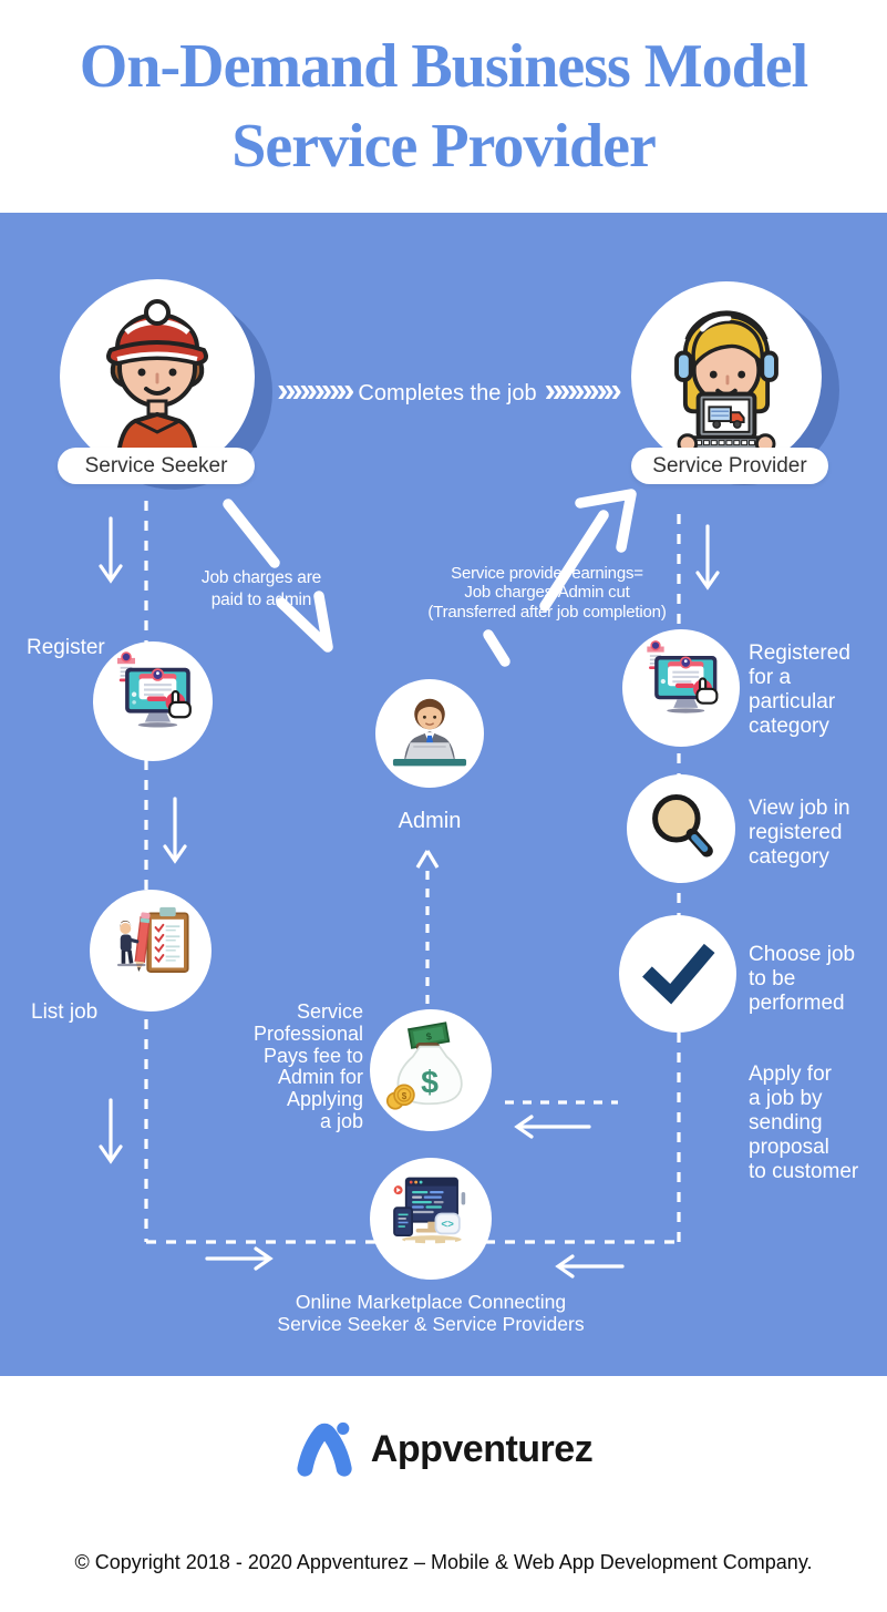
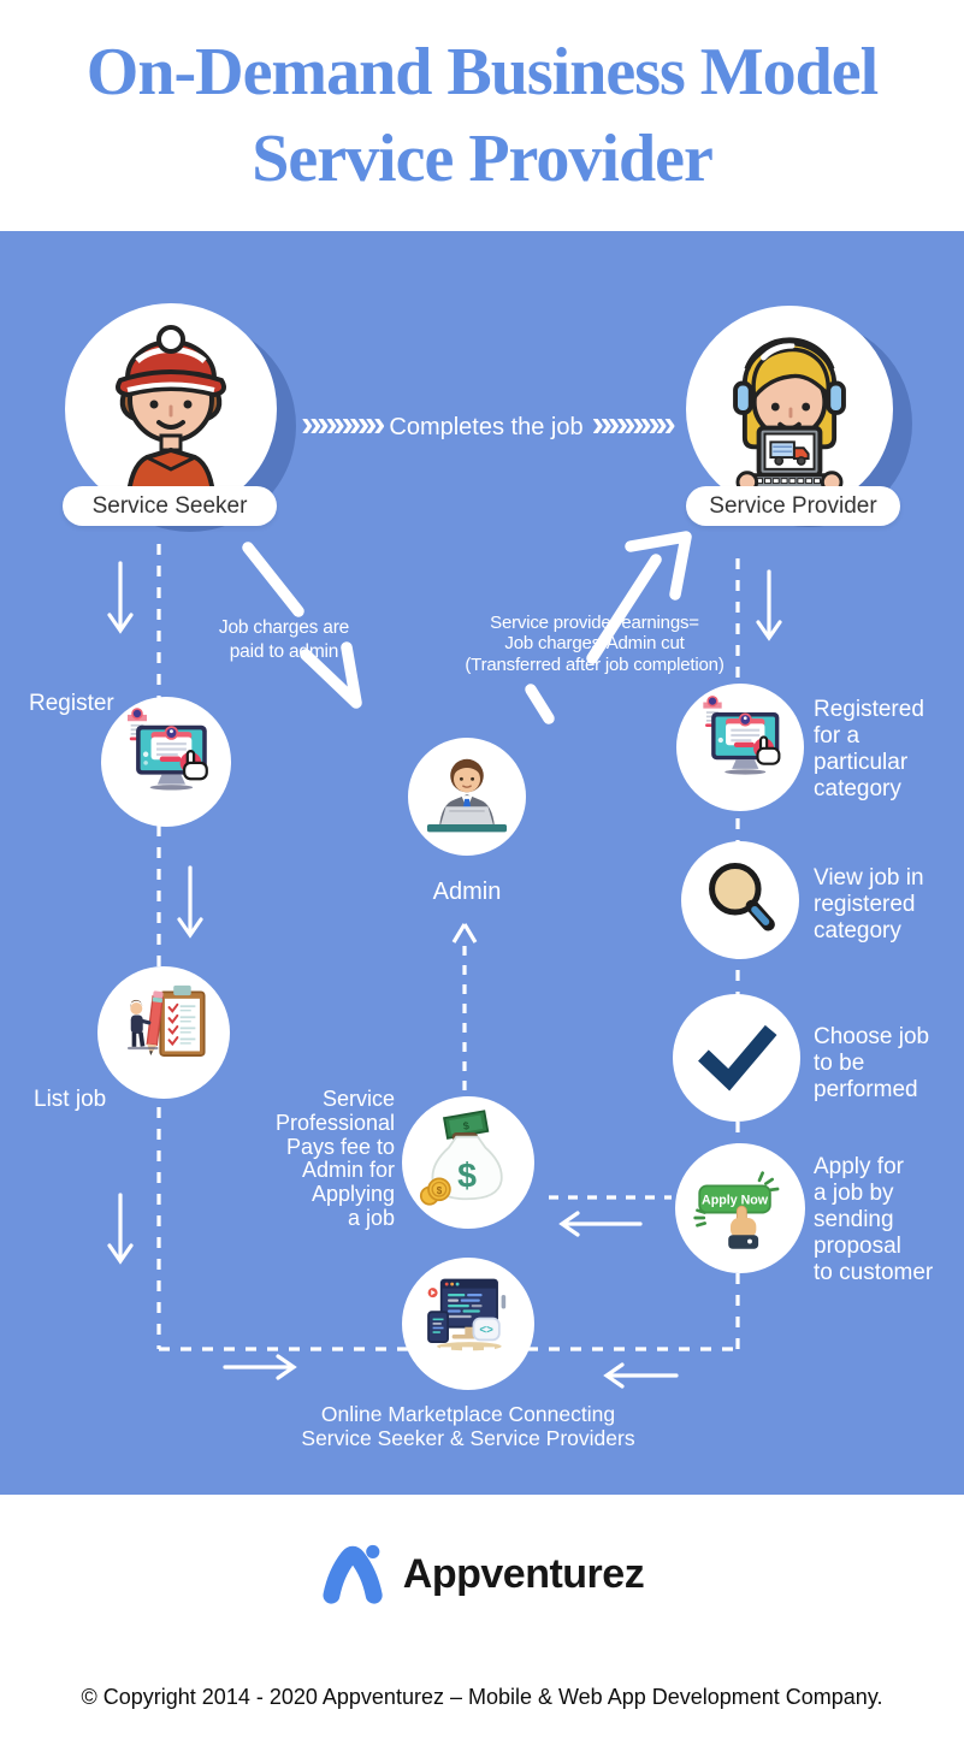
  On-Demand Business Model
  Service Provider
  Service Seeker
  Service Provider
  »»»»»
  Completes the job
  »»»»»
  $
  $
  <>
+ Apply Now
  Register
  List job
  Admin
  Job charges are
  paid to admin
  Service provider earnings=
  Job charges-Admin cut
  (Transferred after job completion)
  Service
  Professional
  Pays fee to
  Admin for
  Applying
  a job
  Online Marketplace Connecting
  Service Seeker & Service Providers
  Registered
  for a
  particular
  category
  View job in
  registered
  category
  Choose job
  to be
  performed
  Apply for
  a job by
  sending
  proposal
  to customer
  Appventurez
- © Copyright 2018 - 2020 Appventurez – Mobile & Web App Development Company.
+ © Copyright 2014 - 2020 Appventurez – Mobile & Web App Development Company.
